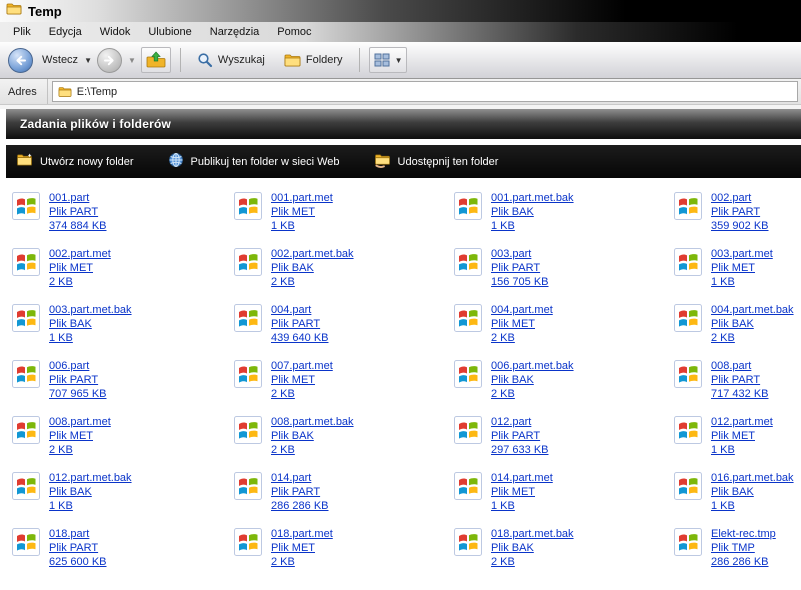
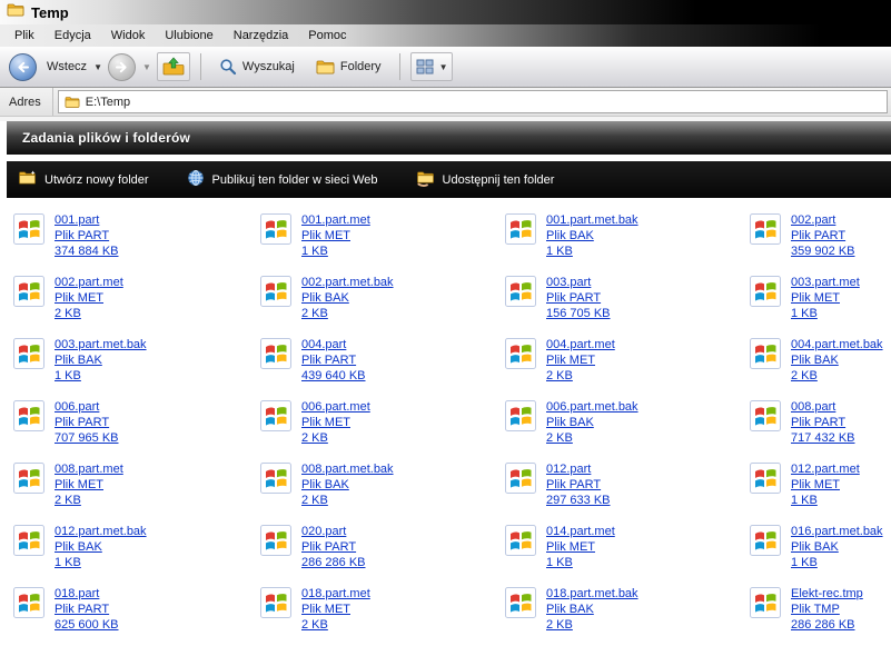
  Temp
  Plik
  Edycja
  Widok
  Ulubione
  Narzędzia
  Pomoc
  Wstecz
  ▼
  ▼
  Wyszukaj
  Foldery
  ▼
  Adres
  E:\Temp
  Zadania plików i folderów
  Utwórz nowy folder
  Publikuj ten folder w sieci Web
  Udostępnij ten folder
  001.part
  Plik PART
  374 884 KB
  001.part.met
  Plik MET
  1 KB
  001.part.met.bak
  Plik BAK
  1 KB
  002.part
  Plik PART
  359 902 KB
  002.part.met
  Plik MET
  2 KB
  002.part.met.bak
  Plik BAK
  2 KB
  003.part
  Plik PART
  156 705 KB
  003.part.met
  Plik MET
  1 KB
  003.part.met.bak
  Plik BAK
  1 KB
  004.part
  Plik PART
  439 640 KB
  004.part.met
  Plik MET
  2 KB
  004.part.met.bak
  Plik BAK
  2 KB
  006.part
  Plik PART
  707 965 KB
- 007.part.met
+ 006.part.met
  Plik MET
  2 KB
  006.part.met.bak
  Plik BAK
  2 KB
  008.part
  Plik PART
  717 432 KB
  008.part.met
  Plik MET
  2 KB
  008.part.met.bak
  Plik BAK
  2 KB
  012.part
  Plik PART
  297 633 KB
  012.part.met
  Plik MET
  1 KB
  012.part.met.bak
  Plik BAK
  1 KB
- 014.part
+ 020.part
  Plik PART
  286 286 KB
  014.part.met
  Plik MET
  1 KB
  016.part.met.bak
  Plik BAK
  1 KB
  018.part
  Plik PART
  625 600 KB
  018.part.met
  Plik MET
  2 KB
  018.part.met.bak
  Plik BAK
  2 KB
  Elekt-rec.tmp
  Plik TMP
  286 286 KB
